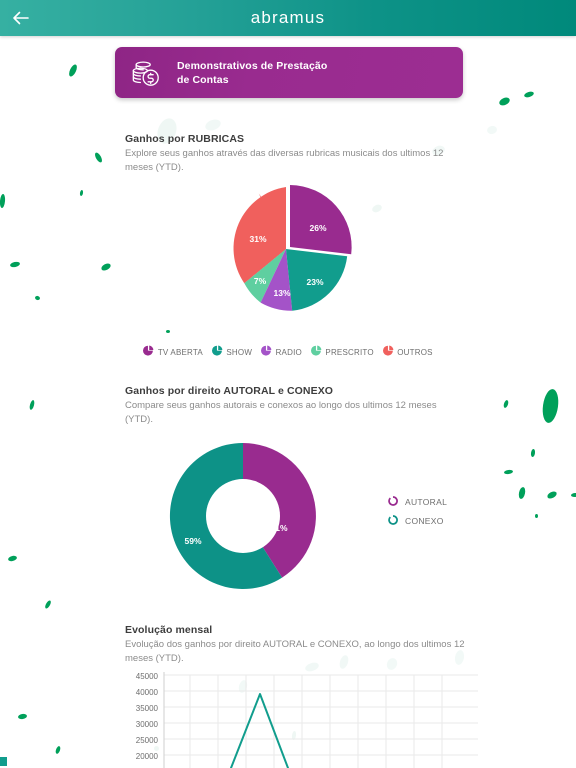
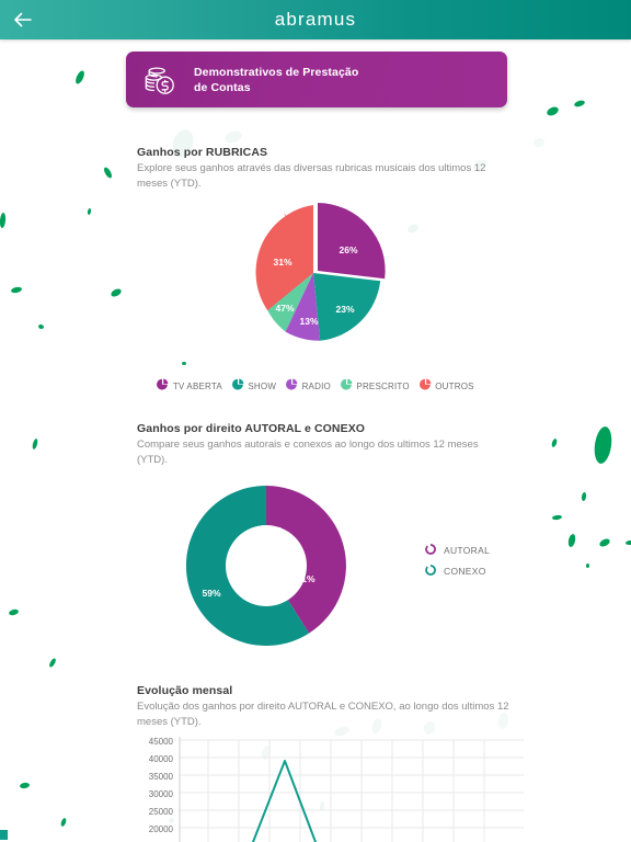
  abramus
  Demonstrativos de Prestação
  de Contas
  Ganhos por RUBRICAS
  Explore seus ganhos através das diversas rubricas musicais dos ultimos 12 meses (YTD).
  26%
  23%
  13%
- 7%
+ 47%
  31%
  TV ABERTA
  SHOW
  RADIO
  PRESCRITO
  OUTROS
  Ganhos por direito AUTORAL e CONEXO
  Compare seus ganhos autorais e conexos ao longo dos ultimos 12 meses (YTD).
  41%
  59%
  AUTORAL
  CONEXO
  Evolução mensal
  Evolução dos ganhos por direito AUTORAL e CONEXO, ao longo dos ultimos 12 meses (YTD).
  45000
  40000
  35000
  30000
  25000
  20000
